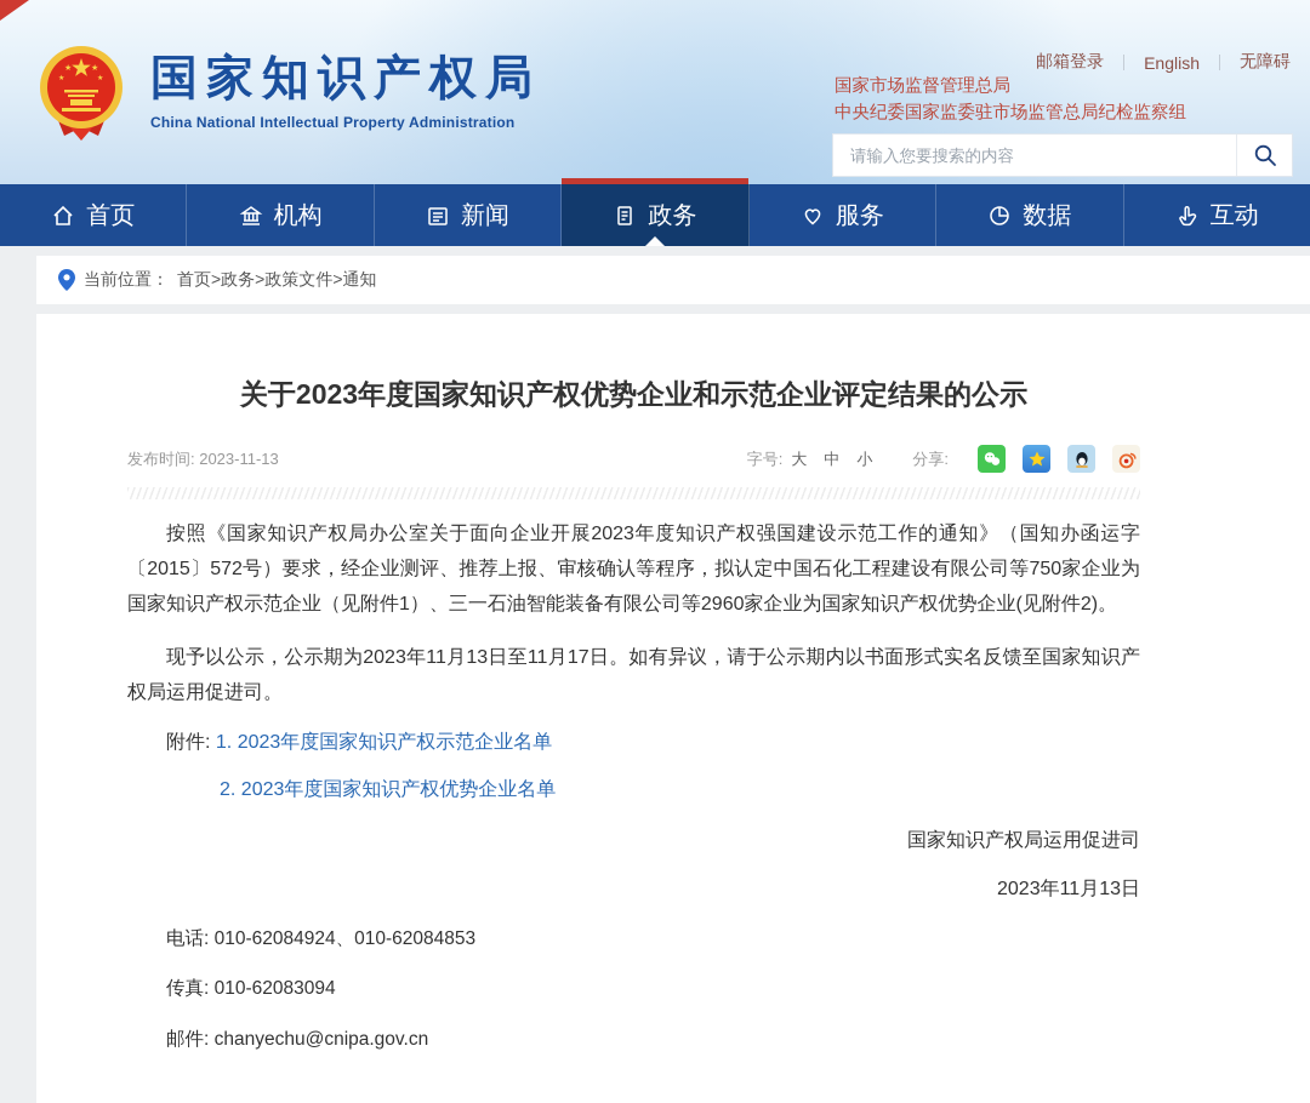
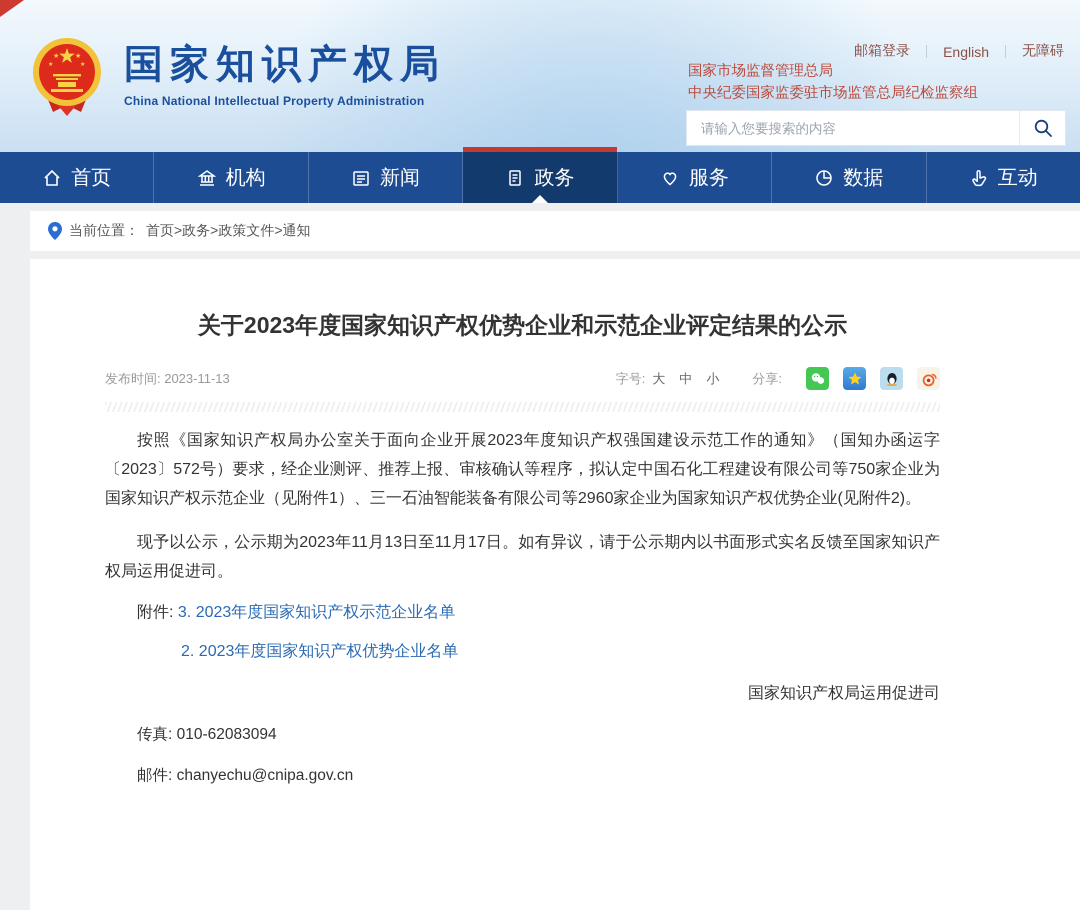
  国家知识产权局
  China National Intellectual Property Administration
  邮箱登录
  English
  无障碍
  国家市场监督管理总局
  中央纪委国家监委驻市场监管总局纪检监察组
  请输入您要搜索的内容
  首页
  机构
  新闻
  政务
  服务
  数据
  互动
  当前位置：
  首页>政务>政策文件>通知
  关于2023年度国家知识产权优势企业和示范企业评定结果的公示
  发布时间: 2023-11-13
  字号:
  大
  中
  小
  分享:
- 按照《国家知识产权局办公室关于面向企业开展2023年度知识产权强国建设示范工作的通知》（国知办函运字〔2015〕572号）要求，经企业测评、推荐上报、审核确认等程序，拟认定中国石化工程建设有限公司等750家企业为国家知识产权示范企业（见附件1）、三一石油智能装备有限公司等2960家企业为国家知识产权优势企业(见附件2)。
+ 按照《国家知识产权局办公室关于面向企业开展2023年度知识产权强国建设示范工作的通知》（国知办函运字〔2023〕572号）要求，经企业测评、推荐上报、审核确认等程序，拟认定中国石化工程建设有限公司等750家企业为国家知识产权示范企业（见附件1）、三一石油智能装备有限公司等2960家企业为国家知识产权优势企业(见附件2)。
  现予以公示，公示期为2023年11月13日至11月17日。如有异议，请于公示期内以书面形式实名反馈至国家知识产权局运用促进司。
- 附件: 1. 2023年度国家知识产权示范企业名单
+ 附件: 3. 2023年度国家知识产权示范企业名单
  2. 2023年度国家知识产权优势企业名单
  国家知识产权局运用促进司
- 2023年11月13日
- 电话: 010-62084924、010-62084853
  传真: 010-62083094
  邮件: chanyechu@cnipa.gov.cn
